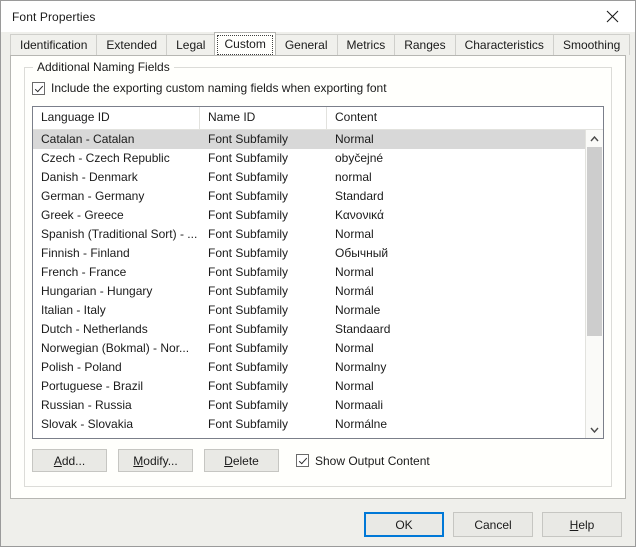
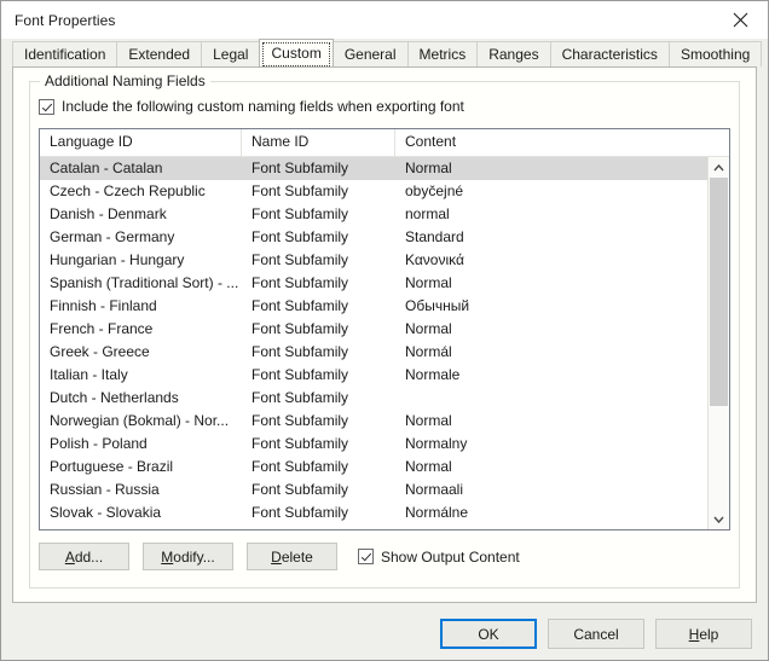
  Font Properties
  Identification
  Extended
  Legal
  Custom
  General
  Metrics
  Ranges
  Characteristics
  Smoothing
  Additional Naming Fields
- Include the exporting custom naming fields when exporting font
+ Include the following custom naming fields when exporting font
  Language ID
  Name ID
  Content
  Catalan - Catalan
  Font Subfamily
  Normal
  Czech - Czech Republic
  Font Subfamily
  obyčejné
  Danish - Denmark
  Font Subfamily
  normal
  German - Germany
  Font Subfamily
  Standard
- Greek - Greece
+ Hungarian - Hungary
  Font Subfamily
  Κανονικά
  Spanish (Traditional Sort) - ...
  Font Subfamily
  Normal
  Finnish - Finland
  Font Subfamily
  Обычный
  French - France
  Font Subfamily
  Normal
- Hungarian - Hungary
+ Greek - Greece
  Font Subfamily
  Normál
  Italian - Italy
  Font Subfamily
  Normale
  Dutch - Netherlands
  Font Subfamily
- Standaard
  Norwegian (Bokmal) - Nor...
  Font Subfamily
  Normal
  Polish - Poland
  Font Subfamily
  Normalny
  Portuguese - Brazil
  Font Subfamily
  Normal
  Russian - Russia
  Font Subfamily
  Normaali
  Slovak - Slovakia
  Font Subfamily
  Normálne
  A
  dd...
  M
  odify...
  D
  elete
  Show Output Content
  OK
  Cancel
  H
  elp
